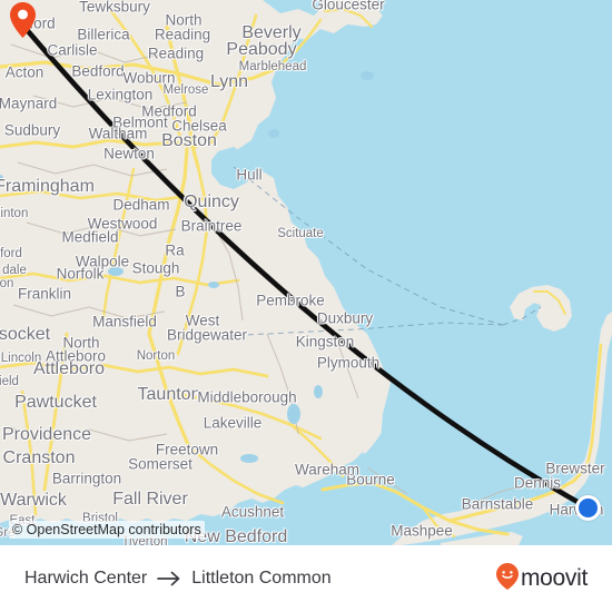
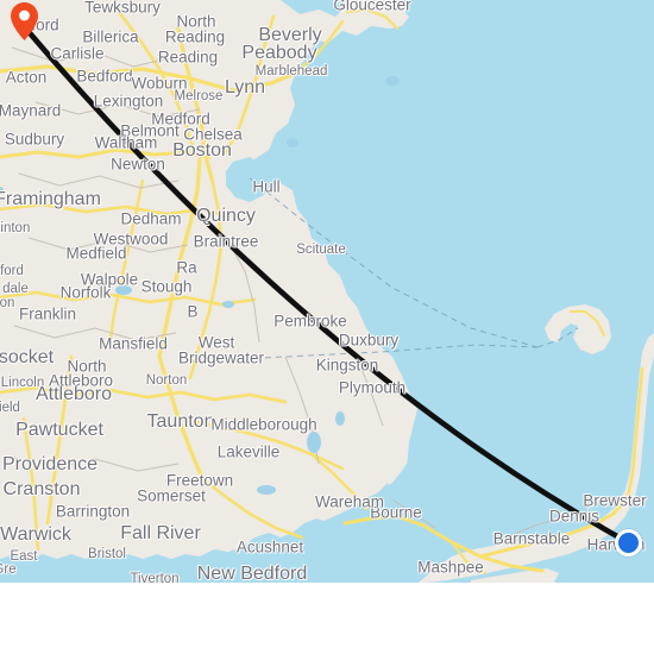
  Tewksbury
  Gloucester
  North
  ord
  Billerica
  Reading
  Beverly
  Carlisle
  Reading
  Peabody
  Marblehead
  Acton
  Bedford
  Woburn
  Lynn
  Melrose
  Lexington
  Maynard
  Medford
  Belmont
  Chelsea
  Sudbury
  Waltham
  Boston
  Newton
  Hull
  ramingham
  Quincy
  Dedham
  inton
  Westwood
  Braintree
  Medfield
  Scituate
  Ra
  ford
  Walpole
  Stough
  dale
  Norfolk
  on
  Franklin
  B
  Pembroke
  Duxbury
  Mansfield
  West
  socket
  Kingston
  Bridgewater
  North
  Lincoln
  Attleboro
  Norton
  Plymouth
  Attleboro
  ield
  Taunton
  Middleborough
  Pawtucket
  Lakeville
  Providence
  Freetown
  Cranston
  Somerset
  Bourne
  Brewster
  Wareham
  Barrington
  Dennis
  Warwick
  Fall River
  Barnstable
  Acushnet
  Mashpee
  New Bedford
  East
  Bristol
  Tiverton
- © OpenStreetMap contributors
- Harwich Center
- Littleton Common
- moovit
